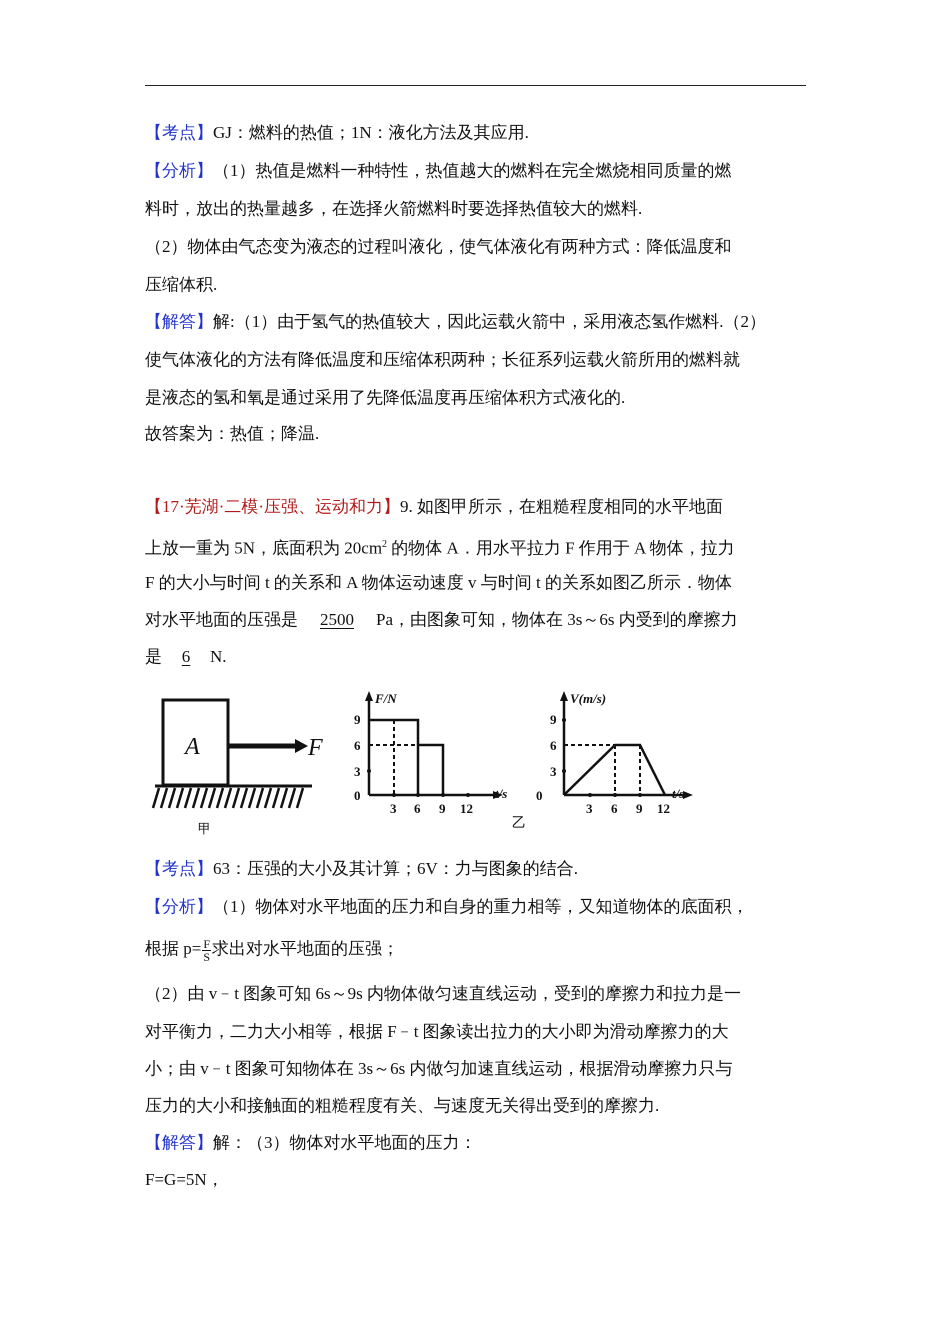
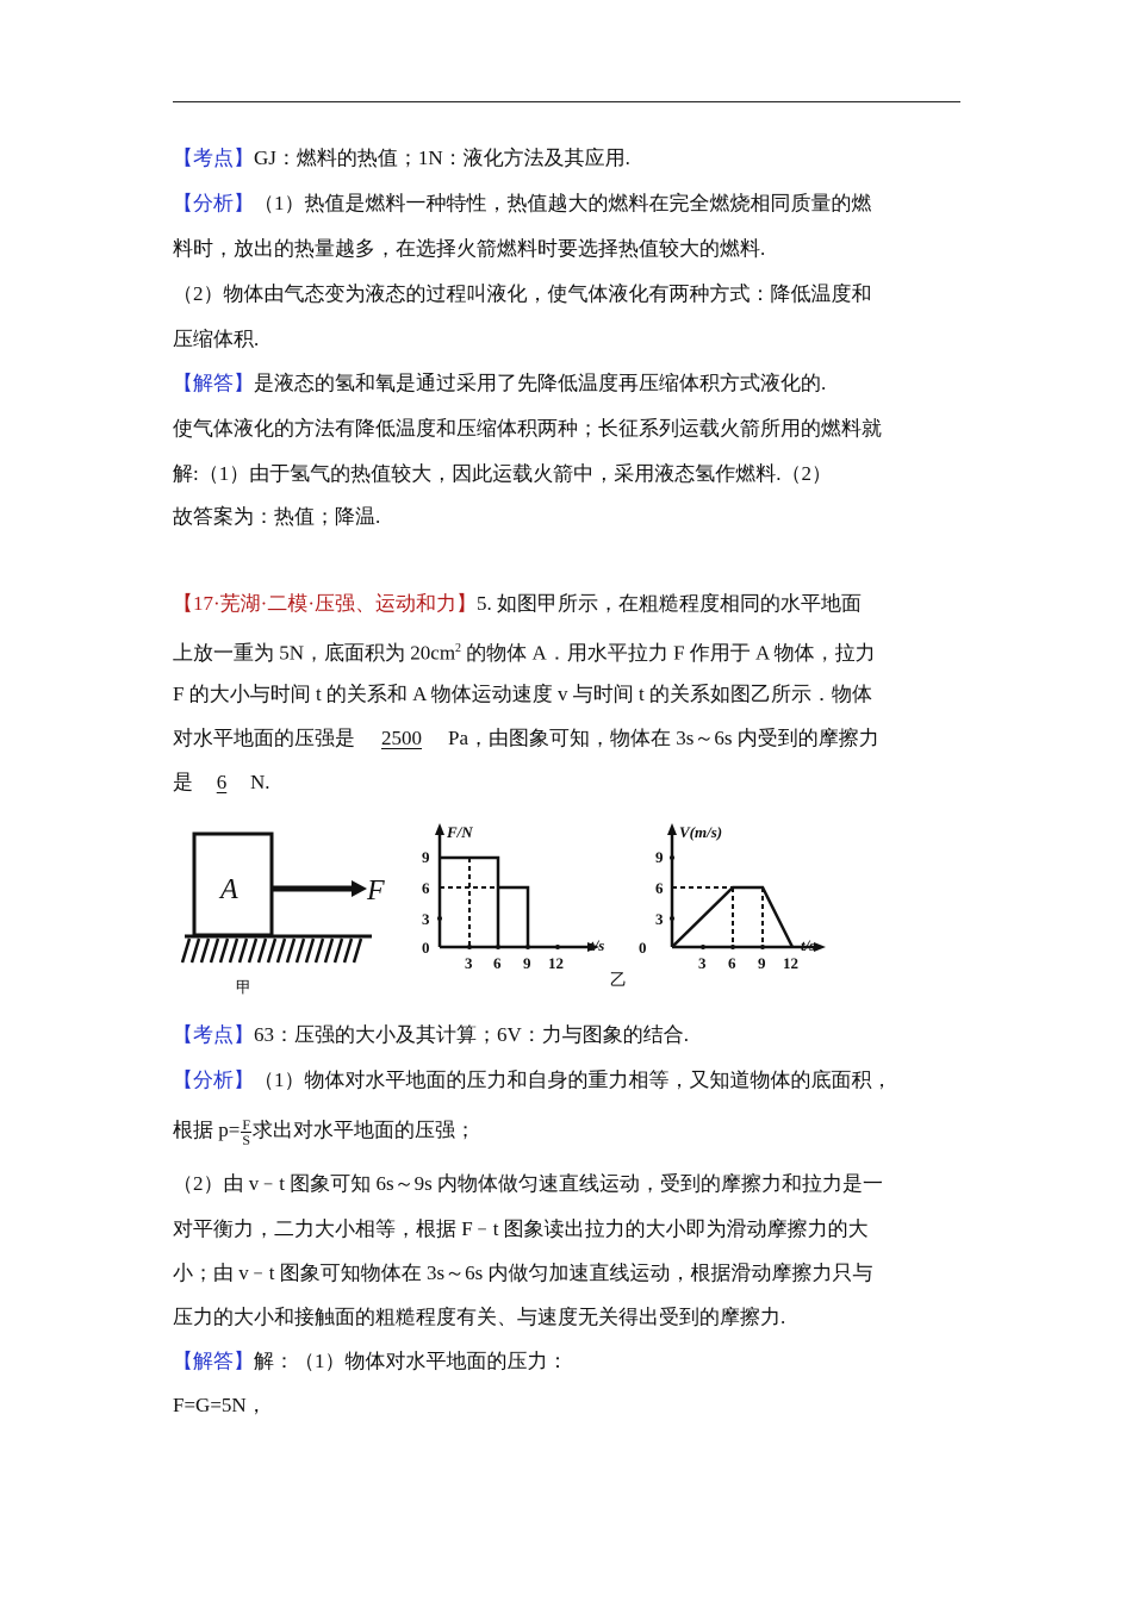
  【考点】GJ：燃料的热值；1N：液化方法及其应用.
  【分析】（1）热值是燃料一种特性，热值越大的燃料在完全燃烧相同质量的燃
  料时，放出的热量越多，在选择火箭燃料时要选择热值较大的燃料.
  （2）物体由气态变为液态的过程叫液化，使气体液化有两种方式：降低温度和
  压缩体积.
- 【解答】解:（1）由于氢气的热值较大，因此运载火箭中，采用液态氢作燃料.（2）
+ 【解答】是液态的氢和氧是通过采用了先降低温度再压缩体积方式液化的.
  使气体液化的方法有降低温度和压缩体积两种；长征系列运载火箭所用的燃料就
- 是液态的氢和氧是通过采用了先降低温度再压缩体积方式液化的.
+ 解:（1）由于氢气的热值较大，因此运载火箭中，采用液态氢作燃料.（2）
  故答案为：热值；降温.
- 【17·芜湖·二模·压强、运动和力】9. 如图甲所示，在粗糙程度相同的水平地面
+ 【17·芜湖·二模·压强、运动和力】5. 如图甲所示，在粗糙程度相同的水平地面
  上放一重为 5N，底面积为 20cm2 的物体 A．用水平拉力 F 作用于 A 物体，拉力
  F 的大小与时间 t 的关系和 A 物体运动速度 v 与时间 t 的关系如图乙所示．物体
  对水平地面的压强是 2500 Pa，由图象可知，物体在 3s～6s 内受到的摩擦力
  是 6 N.
  A
  F
  甲
  F/N
  t/s
  9
  6
  3
  0
  3
  6
  9
  12
  V(m/s)
  t/s
  9
  6
  3
  0
  3
  6
  9
  12
  乙
  【考点】63：压强的大小及其计算；6V：力与图象的结合.
  【分析】（1）物体对水平地面的压力和自身的重力相等，又知道物体的底面积，
  根据 p=
  F
  S
  求出对水平地面的压强；
  （2）由 v﹣t 图象可知 6s～9s 内物体做匀速直线运动，受到的摩擦力和拉力是一
  对平衡力，二力大小相等，根据 F﹣t 图象读出拉力的大小即为滑动摩擦力的大
  小；由 v﹣t 图象可知物体在 3s～6s 内做匀加速直线运动，根据滑动摩擦力只与
  压力的大小和接触面的粗糙程度有关、与速度无关得出受到的摩擦力.
- 【解答】解：（3）物体对水平地面的压力：
+ 【解答】解：（1）物体对水平地面的压力：
  F=G=5N，
